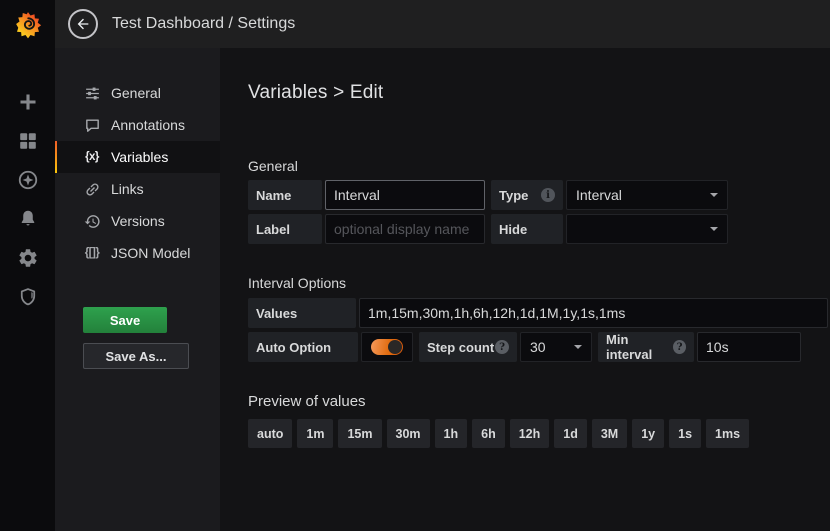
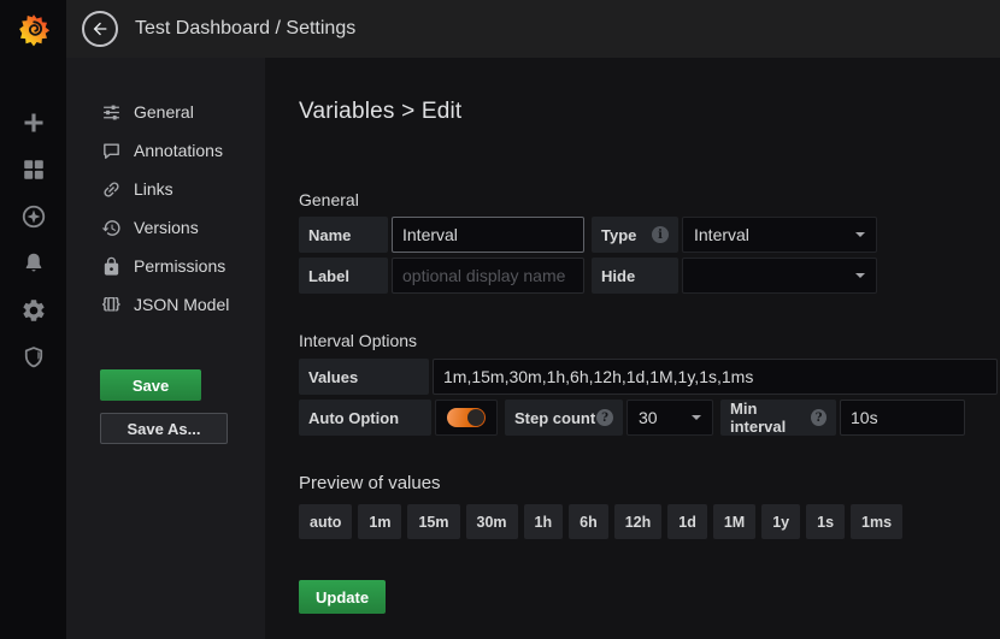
  Test Dashboard / Settings
  General
  Annotations
- {x}
- Variables
  Links
  Versions
+ Permissions
  {[]}
  JSON Model
  Save
  Save As...
  Variables > Edit
  General
  Name
  Interval
  Type
  i
  Interval
  Label
  optional display name
  Hide
  Interval Options
  Values
  1m,15m,30m,1h,6h,12h,1d,1M,1y,1s,1ms
  Auto Option
  Step count
  ?
  30
  Min interval
  ?
  10s
  Preview of values
  auto
  1m
  15m
  30m
  1h
  6h
  12h
  1d
- 3M
+ 1M
  1y
  1s
  1ms
+ Update
